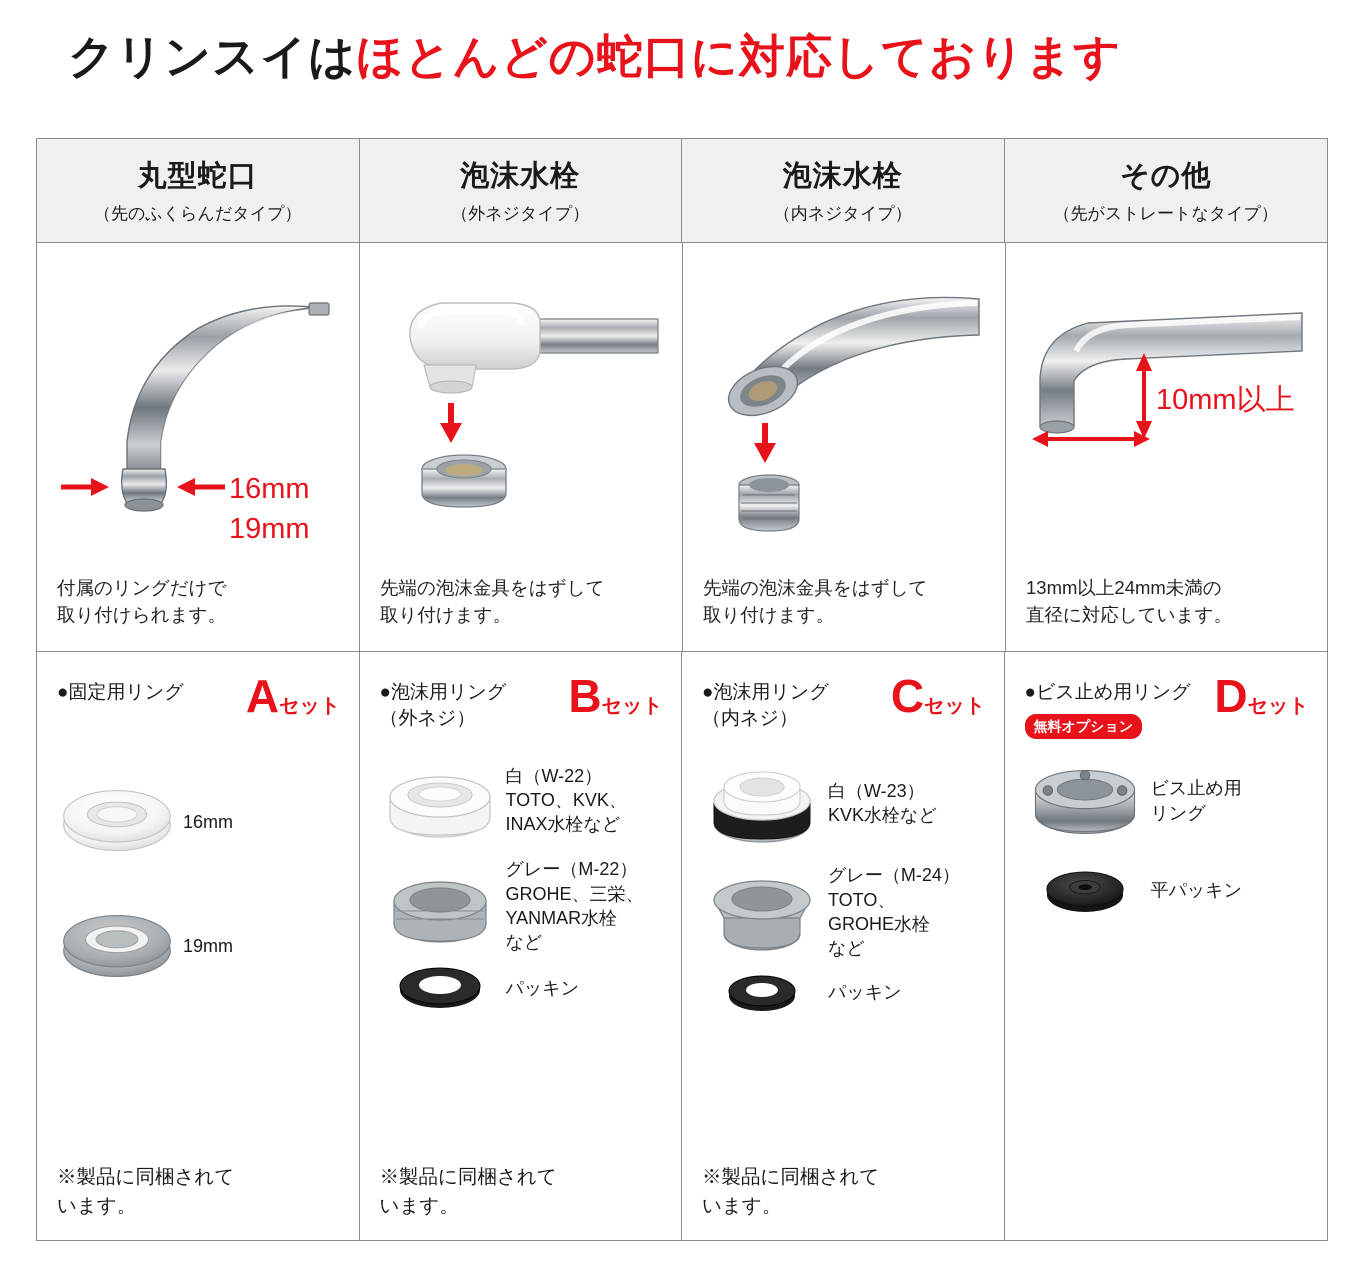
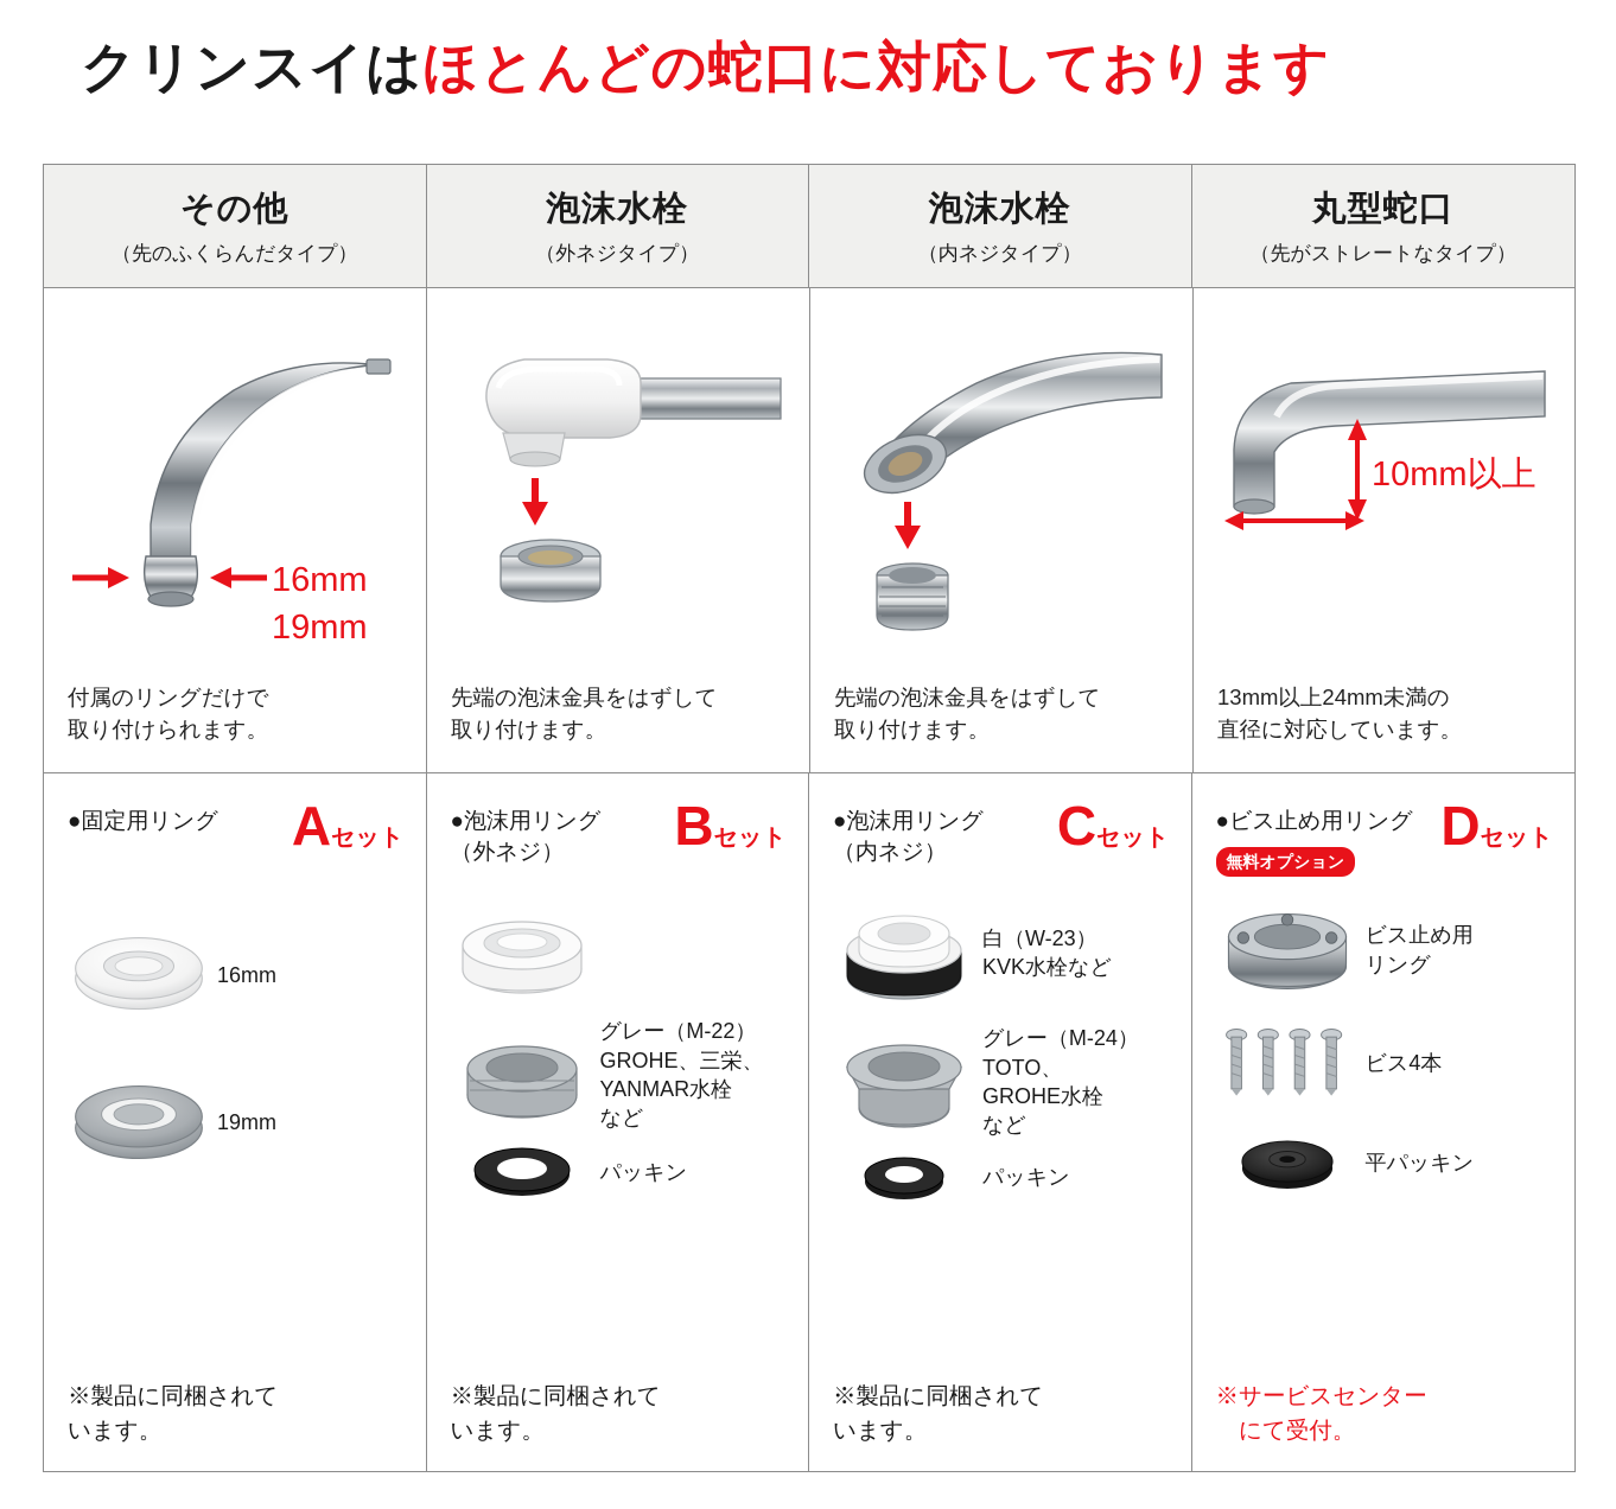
  クリンスイはほとんどの蛇口に対応しております
- 丸型蛇口
+ その他
  （先のふくらんだタイプ）
  泡沫水栓
  （外ネジタイプ）
  泡沫水栓
  （内ネジタイプ）
- その他
+ 丸型蛇口
  （先がストレートなタイプ）
  16mm
  19mm
  付属のリングだけで
  取り付けられます。
  先端の泡沫金具をはずして
  取り付けます。
  先端の泡沫金具をはずして
  取り付けます。
  10mm以上
  13mm以上24mm未満の
  直径に対応しています。
  ●固定用リング
  Aセット
  16mm
  19mm
  ※製品に同梱されて
  います。
  ●泡沫用リング
  （外ネジ）
  Bセット
- 白（W-22）
- TOTO、KVK、
- INAX水栓など
  グレー（M-22）
  GROHE、三栄、
  YANMAR水栓
  など
  パッキン
  ※製品に同梱されて
  います。
  ●泡沫用リング
  （内ネジ）
  Cセット
  白（W-23）
  KVK水栓など
  グレー（M-24）
  TOTO、
  GROHE水栓
  など
  パッキン
  ※製品に同梱されて
  います。
  ●ビス止め用リング
  無料オプション
  Dセット
  ビス止め用
  リング
+ ビス4本
  平パッキン
+ ※サービスセンター
+ にて受付。
